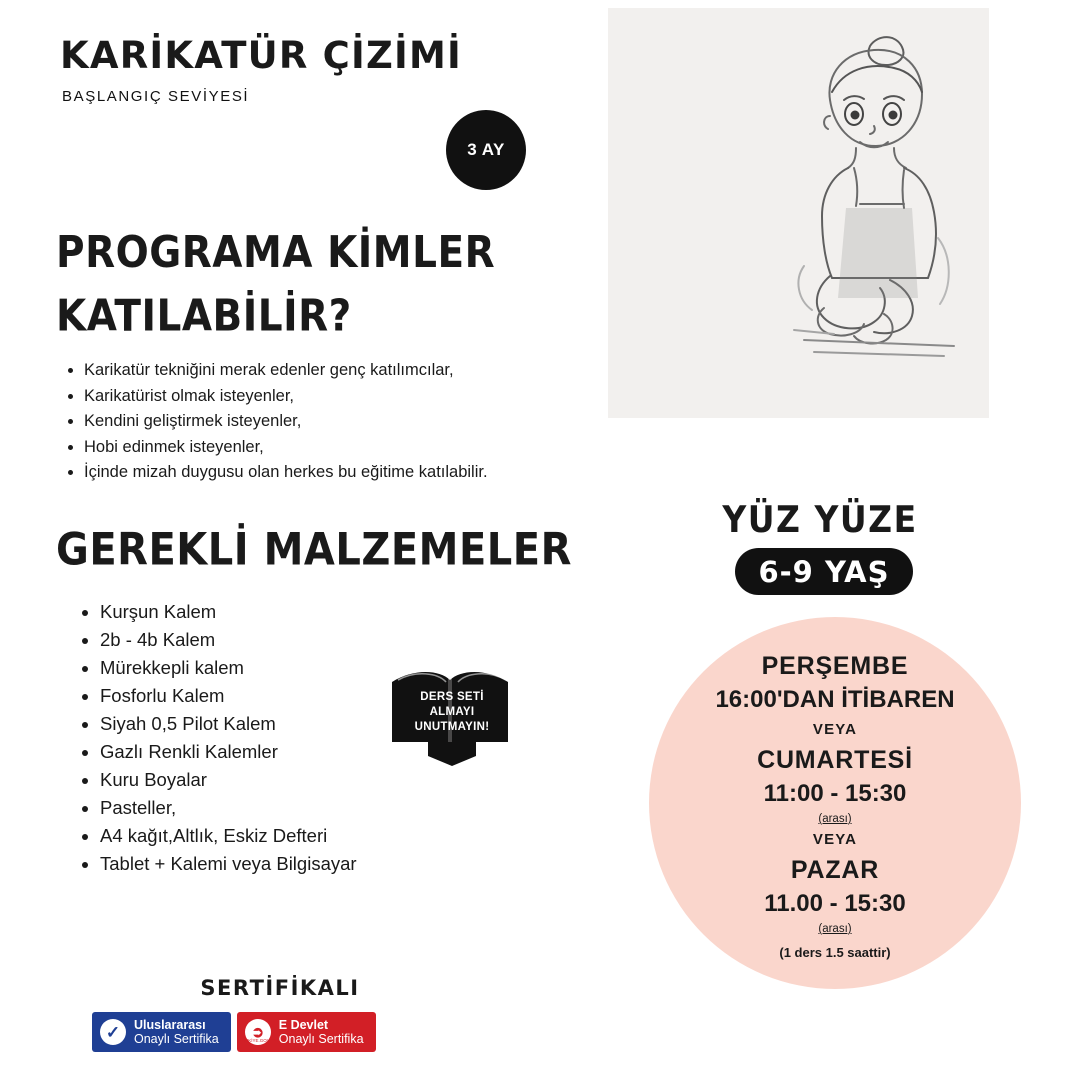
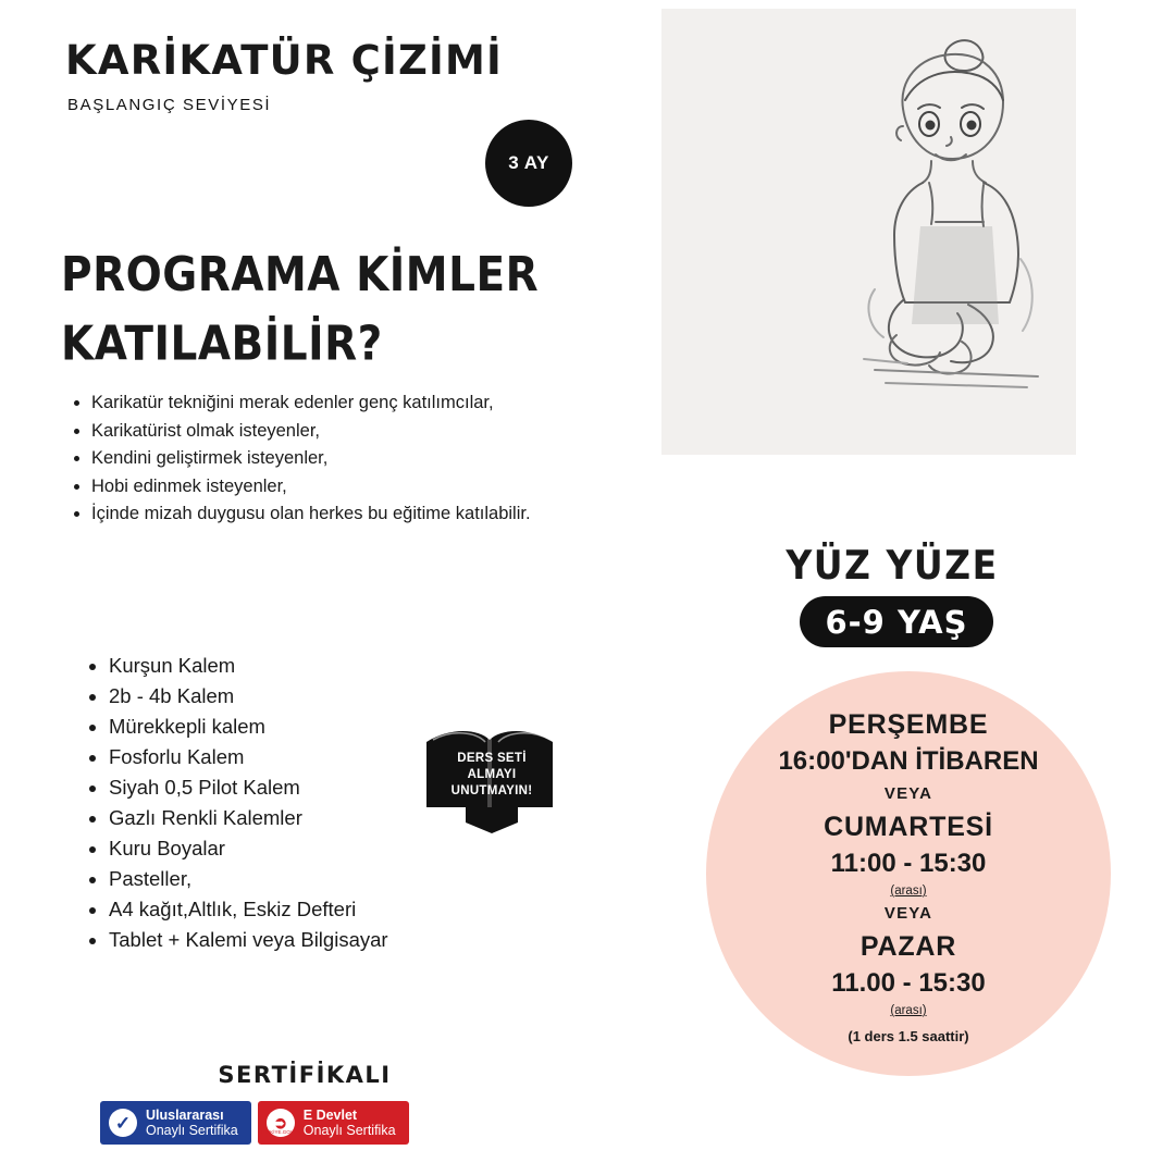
  KARİKATÜR ÇİZİMİ
  BAŞLANGIÇ SEVİYESİ
  3 AY
  PROGRAMA KİMLER KATILABİLİR?
  Karikatür tekniğini merak edenler genç katılımcılar,
  Karikatürist olmak isteyenler,
  Kendini geliştirmek isteyenler,
  Hobi edinmek isteyenler,
  İçinde mizah duygusu olan herkes bu eğitime katılabilir.
- GEREKLİ MALZEMELER
  Kurşun Kalem
  2b - 4b Kalem
  Mürekkepli kalem
  Fosforlu Kalem
  Siyah 0,5 Pilot Kalem
  Gazlı Renkli Kalemler
  Kuru Boyalar
  Pasteller,
  A4 kağıt,Altlık, Eskiz Defteri
  Tablet + Kalemi veya Bilgisayar
  DERS SETİ
  ALMAYI
  UNUTMAYIN!
  SERTİFİKALI
  ✓
  Uluslararası
  Onaylı Sertifika
  ➲
  E Devlet
  Onaylı Sertifika
  YÜZ YÜZE
  6-9 YAŞ
  PERŞEMBE
  16:00'DAN İTİBAREN
  VEYA
  CUMARTESİ
  11:00 - 15:30
  (arası)
  VEYA
  PAZAR
  11.00 - 15:30
  (arası)
  (1 ders 1.5 saattir)
